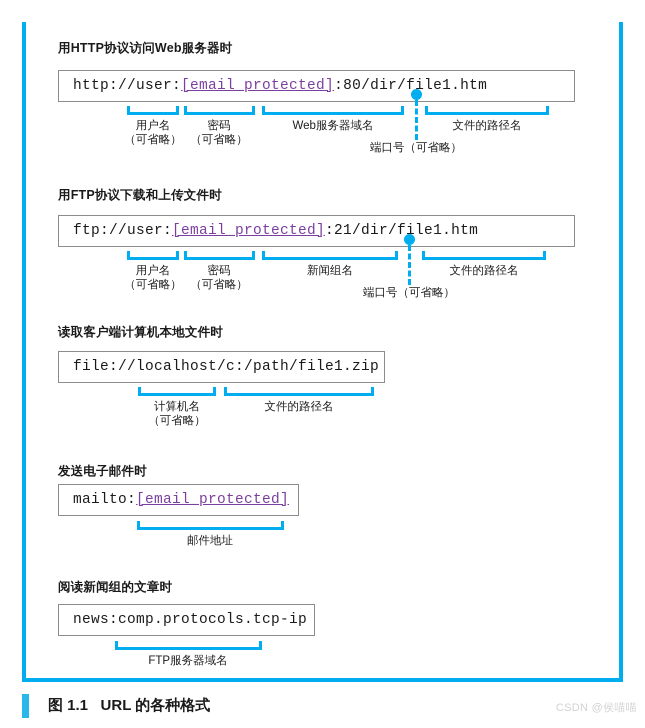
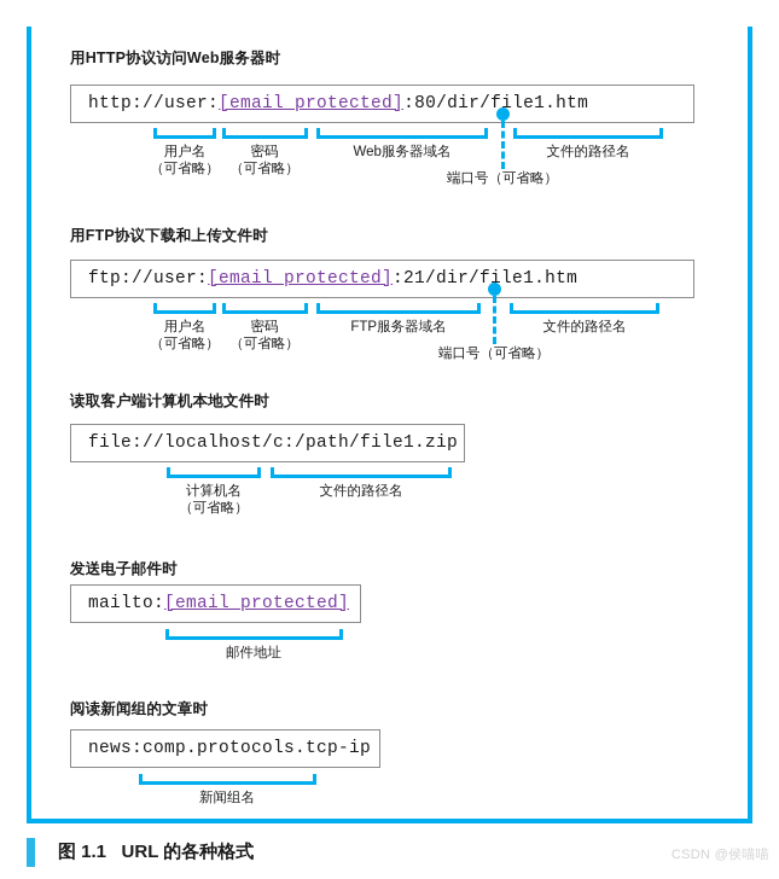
  用HTTP协议访问Web服务器时
  http://user:[email_protected]:80/dir/file1.htm
  用户名
  （可省略）
  密码
  （可省略）
  Web服务器域名
  文件的路径名
  端口号（可省略）
  用FTP协议下载和上传文件时
  ftp://user:[email_protected]:21/dir/file1.htm
  用户名
  （可省略）
  密码
  （可省略）
- 新闻组名
+ FTP服务器域名
  文件的路径名
  端口号（可省略）
  读取客户端计算机本地文件时
  file://localhost/c:/path/file1.zip
  计算机名
  （可省略）
  文件的路径名
  发送电子邮件时
  mailto:[email_protected]
  邮件地址
  阅读新闻组的文章时
  news:comp.protocols.tcp-ip
- FTP服务器域名
+ 新闻组名
  图 1.1 URL 的各种格式
  CSDN @侯喵喵
